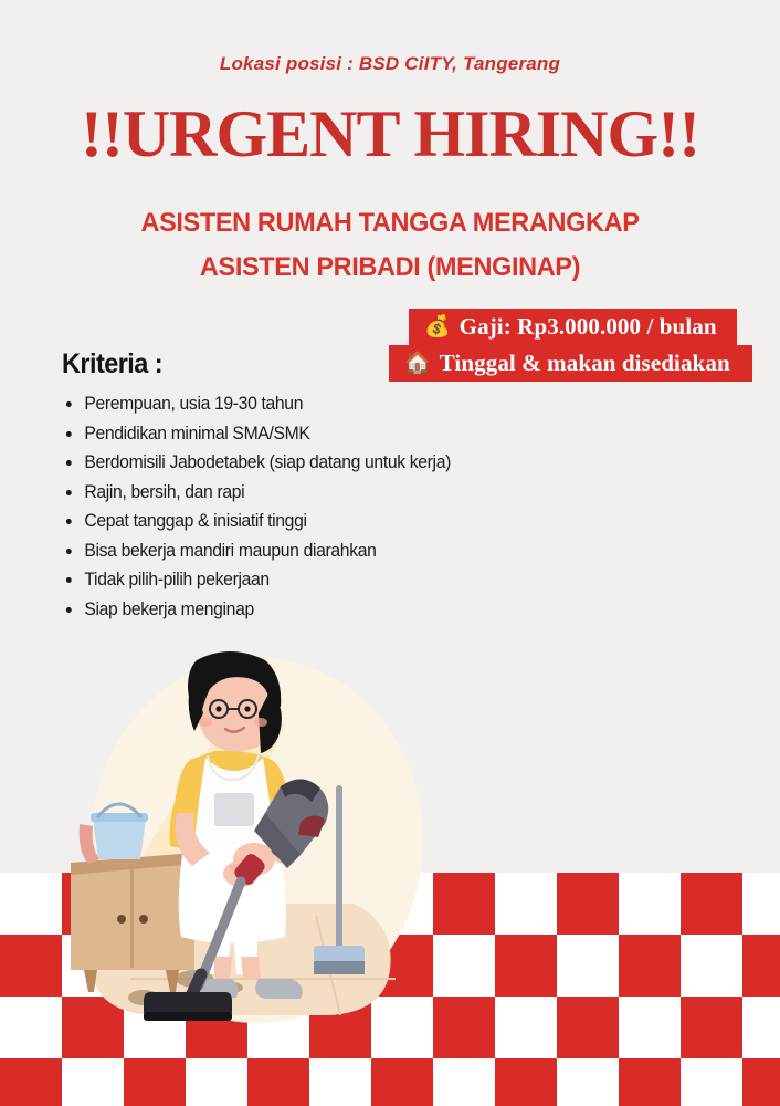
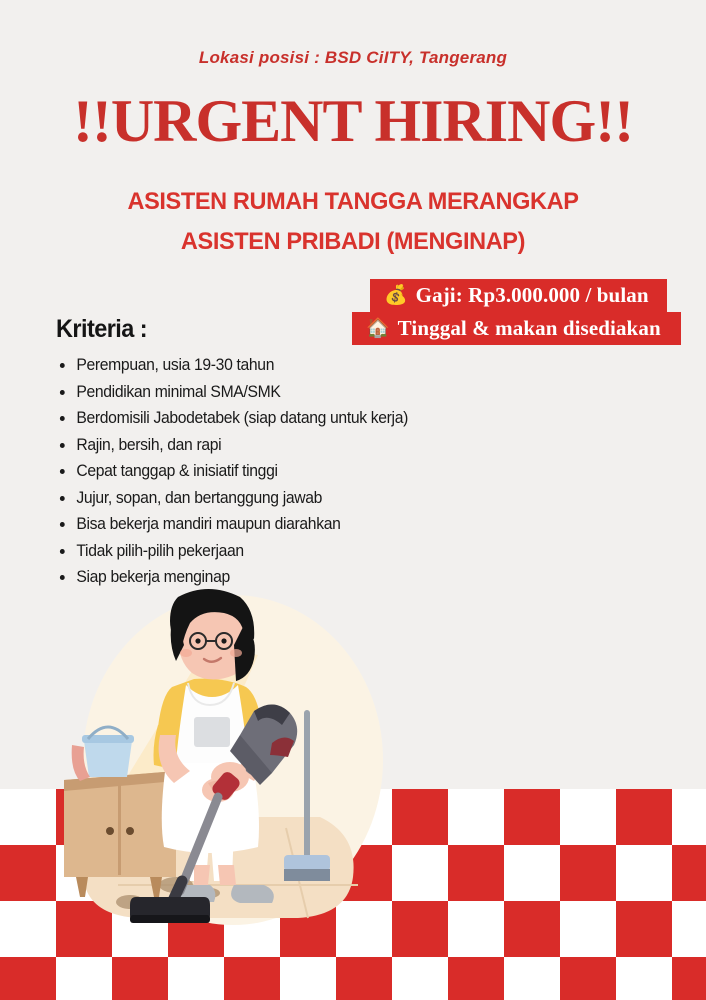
  Lokasi posisi : BSD CiITY, Tangerang
  !!URGENT HIRING!!
  ASISTEN RUMAH TANGGA MERANGKAP
  ASISTEN PRIBADI (MENGINAP)
  💰
  Gaji: Rp3.000.000 / bulan
  🏠
  Tinggal & makan disediakan
  Kriteria :
  Perempuan, usia 19-30 tahun
  Pendidikan minimal SMA/SMK
  Berdomisili Jabodetabek (siap datang untuk kerja)
  Rajin, bersih, dan rapi
  Cepat tanggap & inisiatif tinggi
+ Jujur, sopan, dan bertanggung jawab
  Bisa bekerja mandiri maupun diarahkan
  Tidak pilih-pilih pekerjaan
  Siap bekerja menginap
